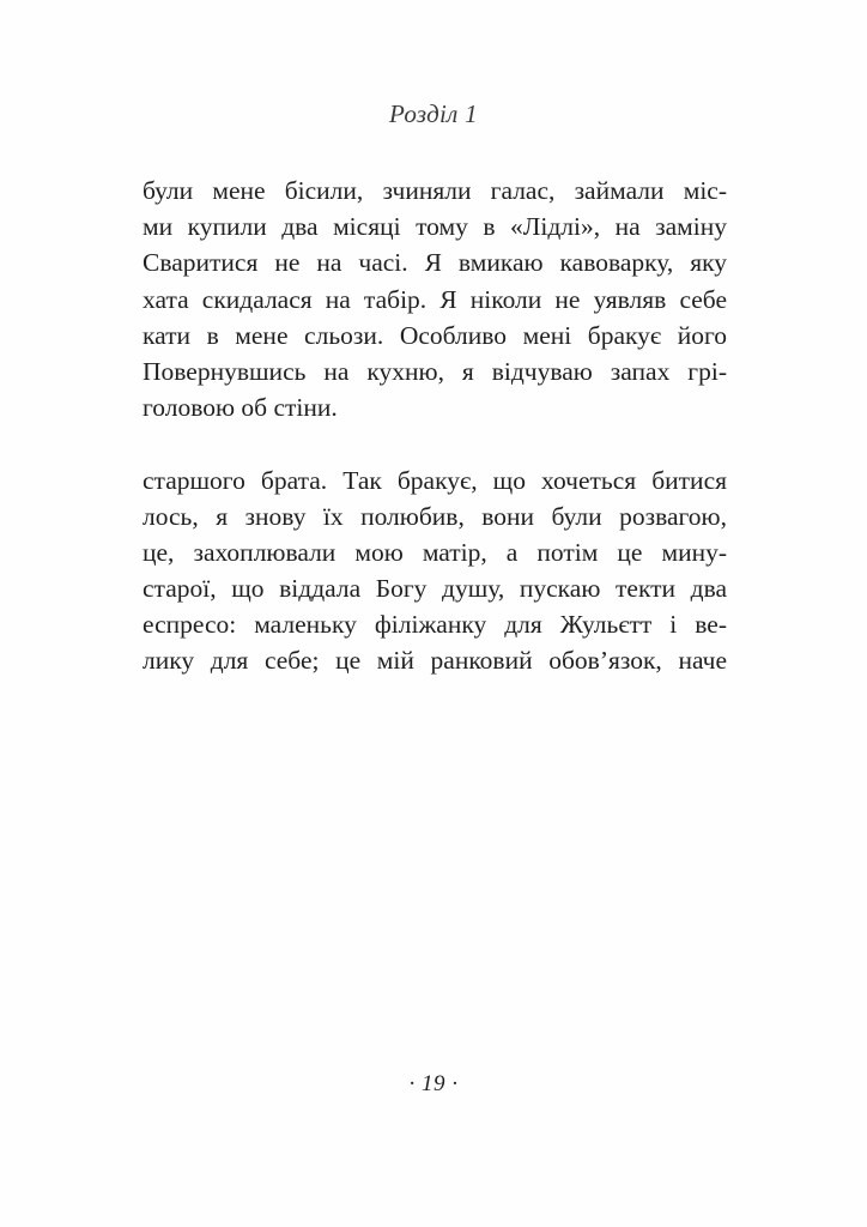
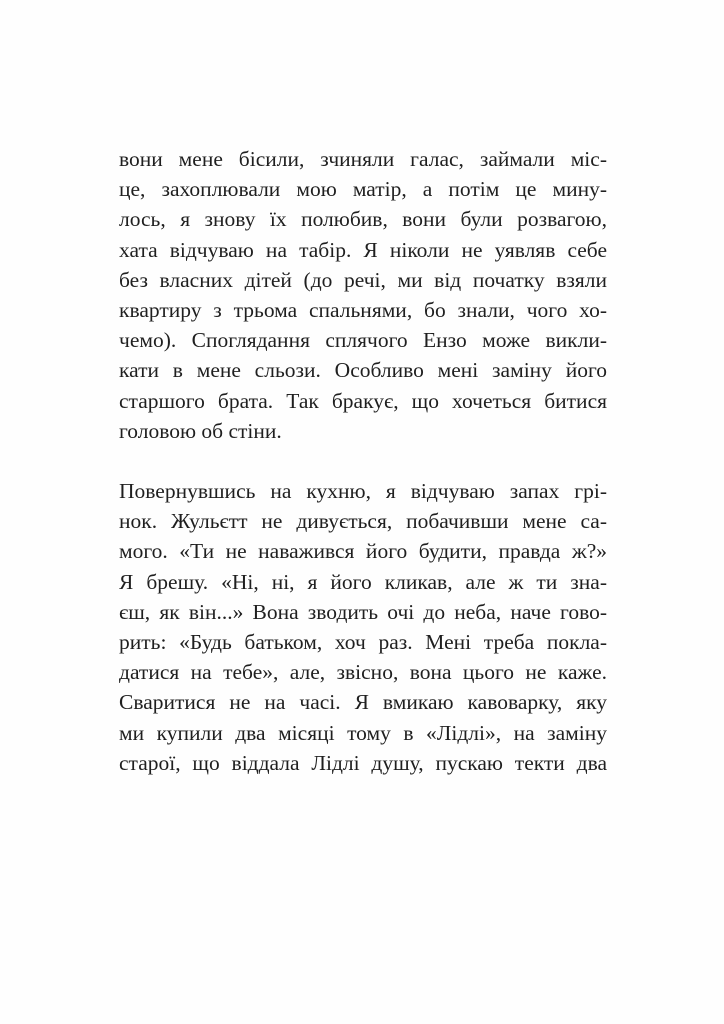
- Розділ 1
- були мене бісили, зчиняли галас, займали міс-
+ вони мене бісили, зчиняли галас, займали міс-
- ми купили два місяці тому в «Лідлі», на заміну
+ це, захоплювали мою матір, а потім це мину-
- Сваритися не на часі. Я вмикаю кавоварку, яку
+ лось, я знову їх полюбив, вони були розвагою,
- хата скидалася на табір. Я ніколи не уявляв себе
+ хата відчуваю на табір. Я ніколи не уявляв себе
+ без власних дітей (до речі, ми від початку взяли
+ квартиру з трьома спальнями, бо знали, чого хо-
+ чемо). Споглядання сплячого Ензо може викли-
- кати в мене сльози. Особливо мені бракує його
+ кати в мене сльози. Особливо мені заміну його
- Повернувшись на кухню, я відчуваю запах грі-
+ старшого брата. Так бракує, що хочеться битися
  головою об стіни.
- старшого брата. Так бракує, що хочеться битися
+ Повернувшись на кухню, я відчуваю запах грі-
+ нок. Жульєтт не дивується, побачивши мене са-
+ мого. «Ти не наважився його будити, правда ж?»
+ Я брешу. «Ні, ні, я його кликав, але ж ти зна-
+ єш, як він...» Вона зводить очі до неба, наче гово-
+ рить: «Будь батьком, хоч раз. Мені треба покла-
+ датися на тебе», але, звісно, вона цього не каже.
- лось, я знову їх полюбив, вони були розвагою,
+ Сваритися не на часі. Я вмикаю кавоварку, яку
- це, захоплювали мою матір, а потім це мину-
+ ми купили два місяці тому в «Лідлі», на заміну
- старої, що віддала Богу душу, пускаю текти два
+ старої, що віддала Лідлі душу, пускаю текти два
- еспресо: маленьку філіжанку для Жульєтт і ве-
- лику для себе; це мій ранковий обов’язок, наче
- · 19 ·
